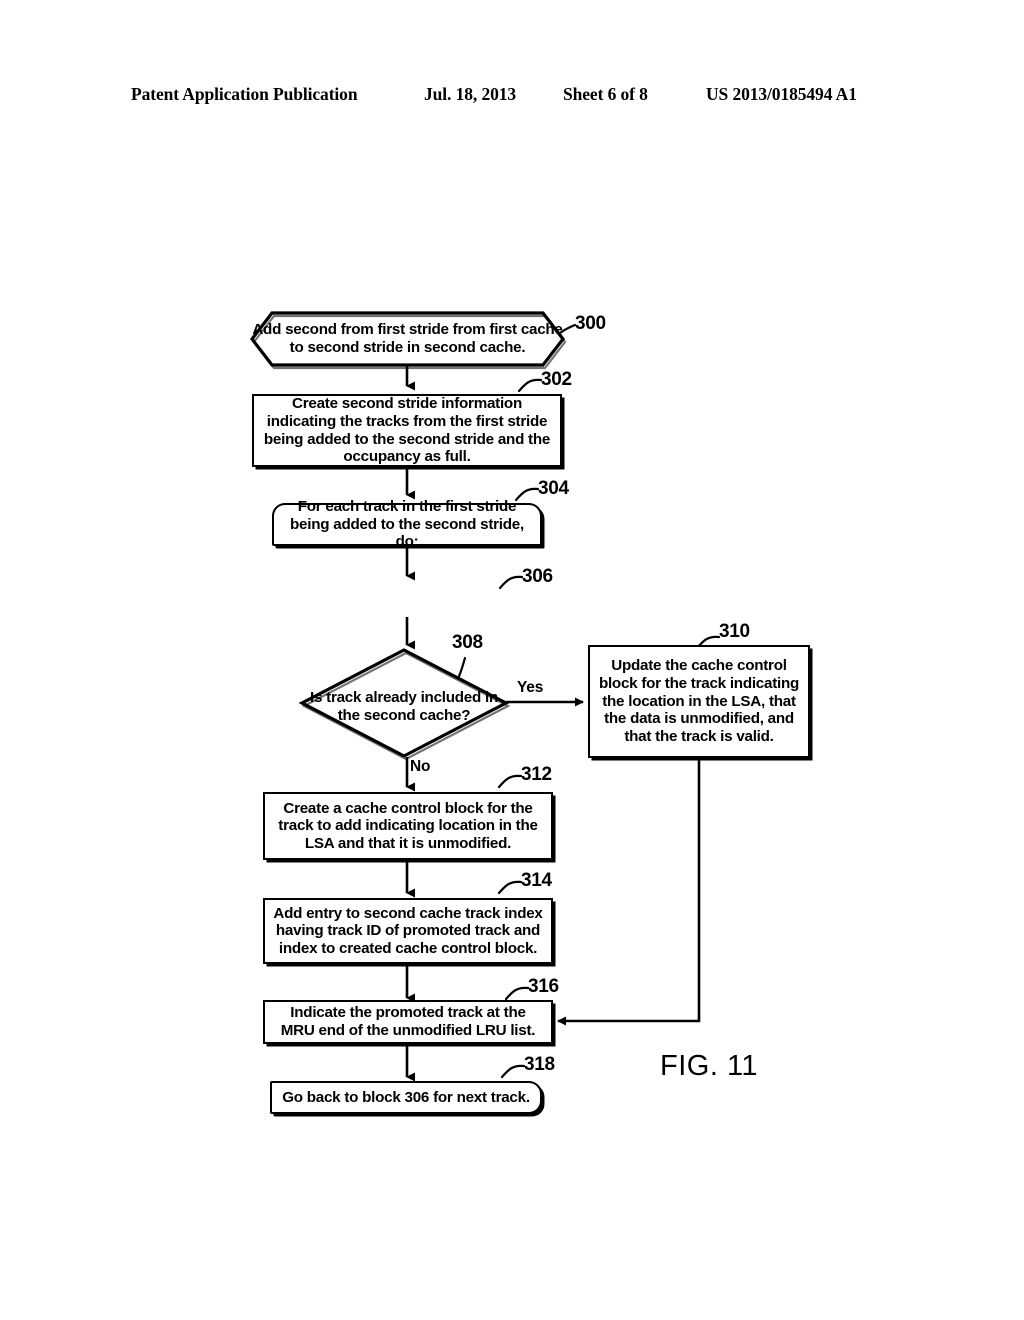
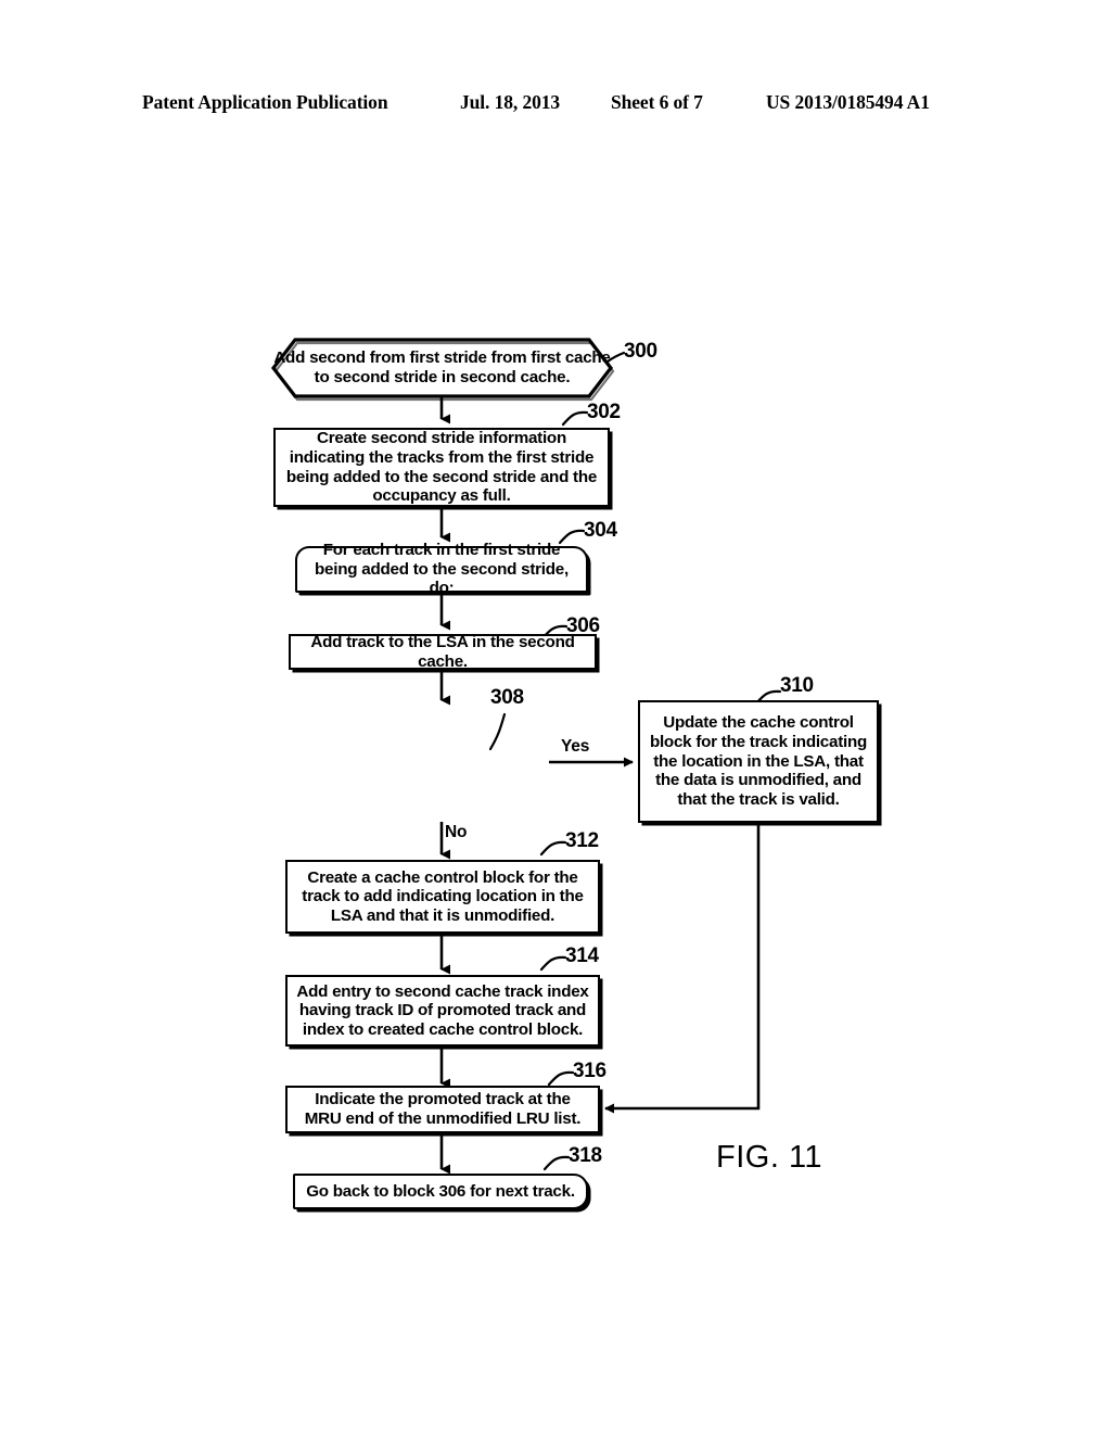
  Patent Application Publication
  Jul. 18, 2013
- Sheet 6 of 8
+ Sheet 6 of 7
  US 2013/0185494 A1
  Add second from first stride from first cache to second stride in second cache.
  300
  Create second stride information indicating the tracks from the first stride being added to the second stride and the occupancy as full.
  302
  For each track in the first stride being added to the second stride, do:
  304
+ Add track to the LSA in the second cache.
  306
- Is track already included in the second cache?
  308
  Yes
  No
  Update the cache control block for the track indicating the location in the LSA, that the data is unmodified, and that the track is valid.
  310
  Create a cache control block for the track to add indicating location in the LSA and that it is unmodified.
  312
  Add entry to second cache track index having track ID of promoted track and index to created cache control block.
  314
  Indicate the promoted track at the MRU end of the unmodified LRU list.
  316
  Go back to block 306 for next track.
  318
  FIG. 11
